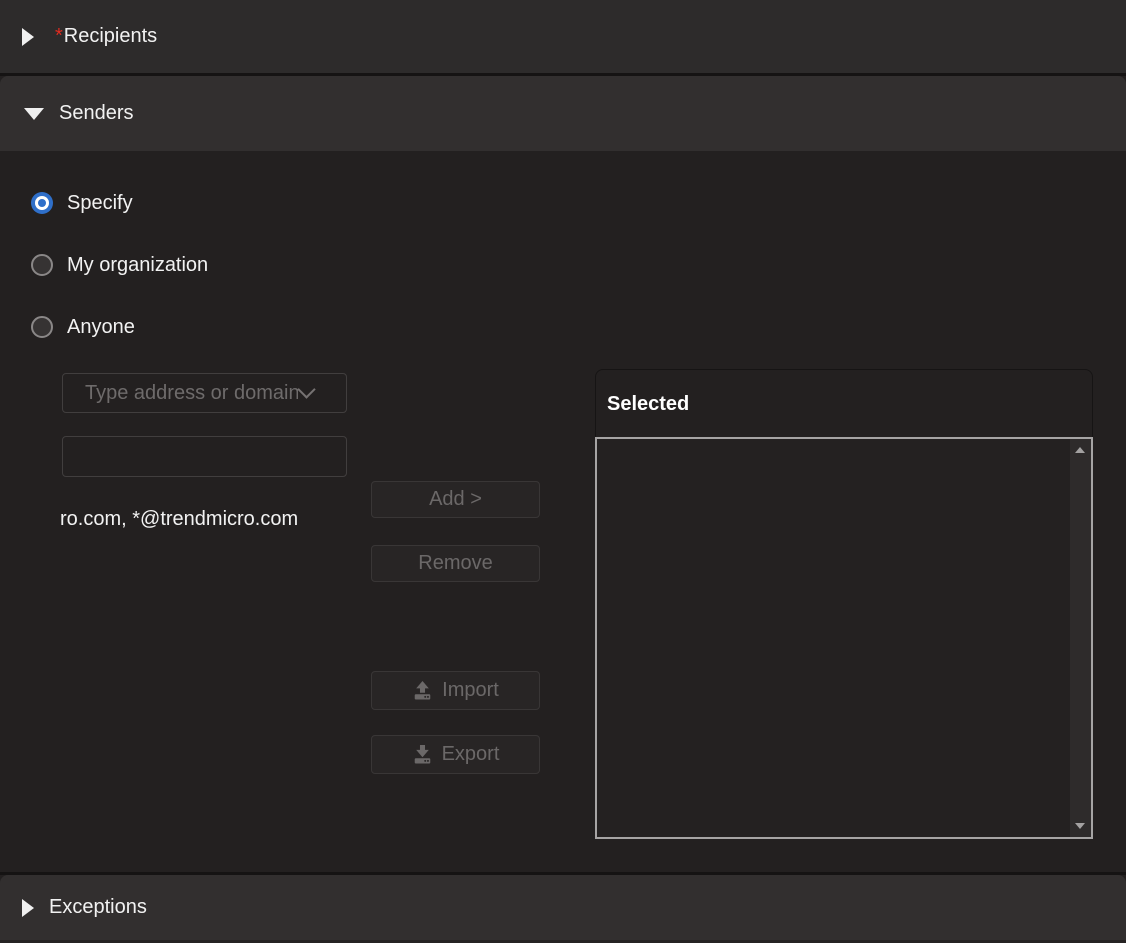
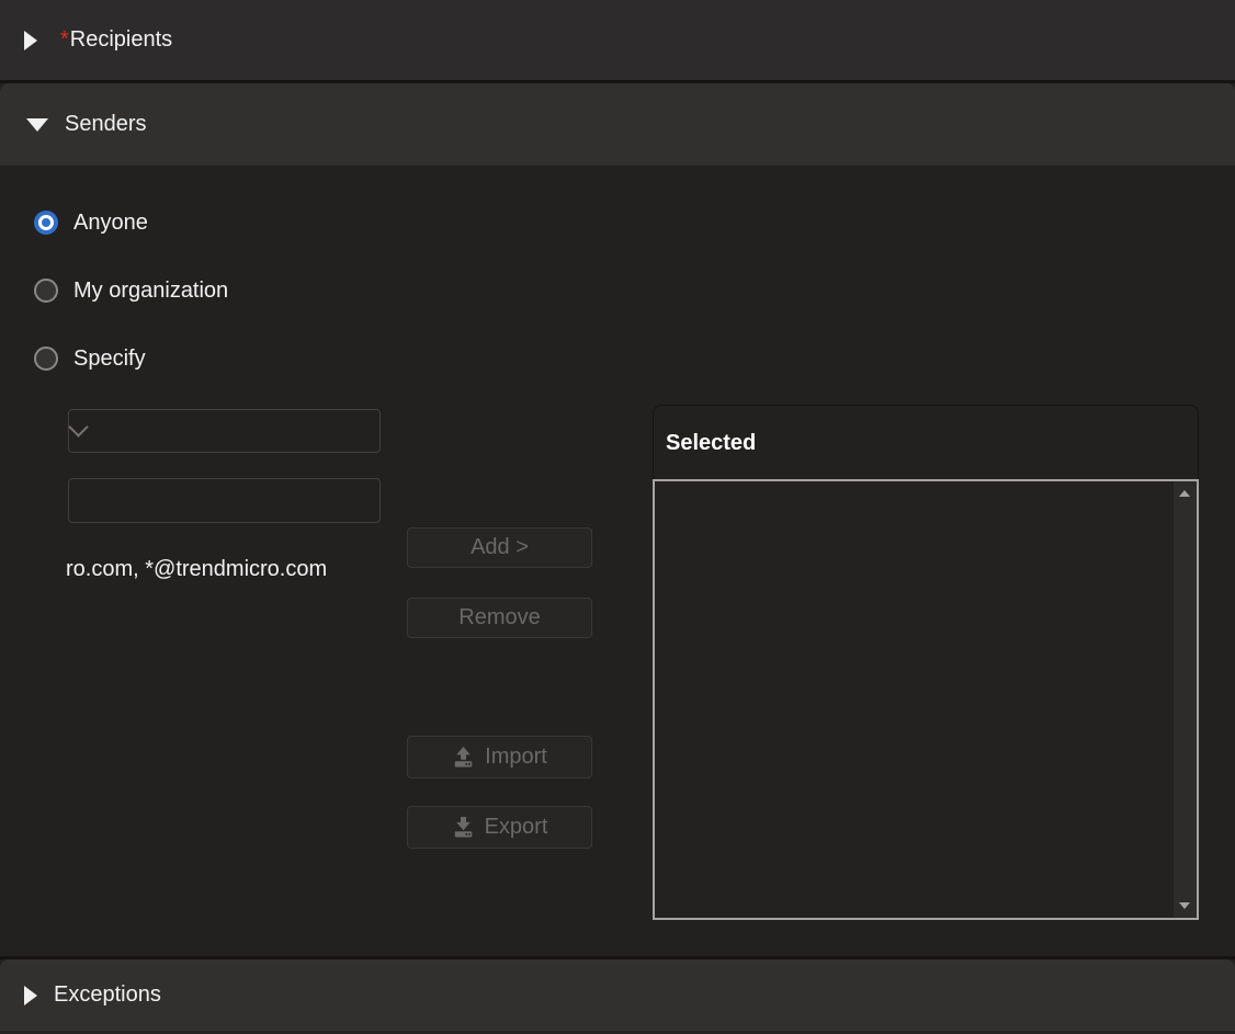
  *
  Recipients
  Senders
- Specify
+ Anyone
  My organization
- Anyone
+ Specify
- Type address or domain
  ro.com, *@trendmicro.com
  Add >
  Remove
  Import
  Export
  Selected
  Exceptions
